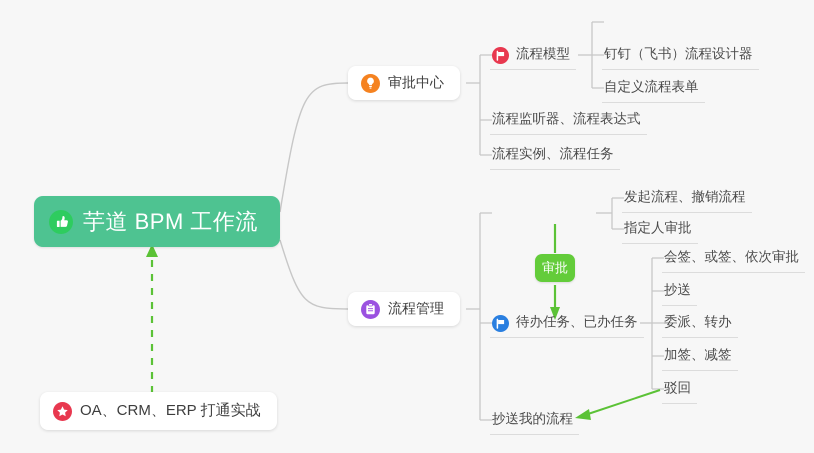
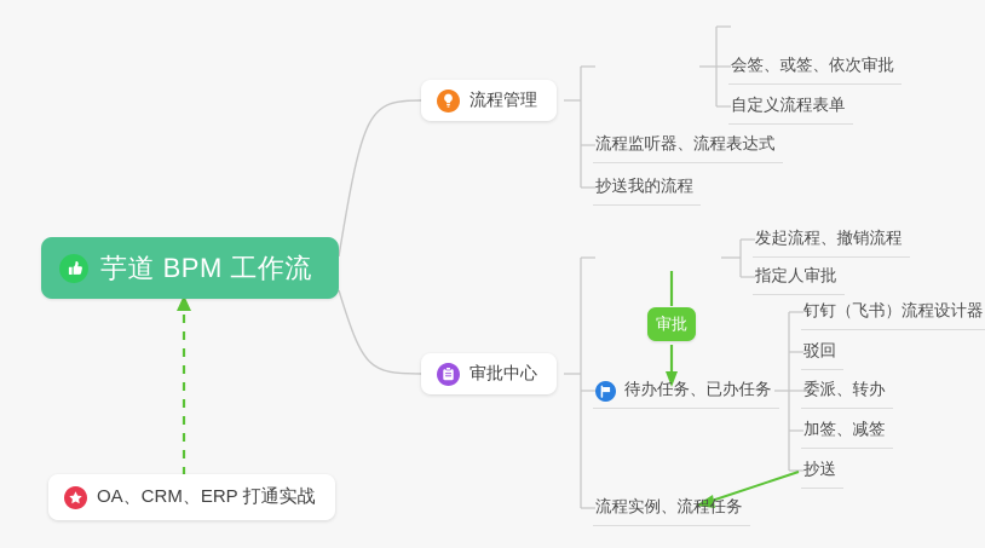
  芋道 BPM 工作流
- 审批中心
+ 流程管理
- 流程模型
- 钉钉（飞书）流程设计器
+ 会签、或签、依次审批
  自定义流程表单
  流程监听器、流程表达式
- 流程实例、流程任务
+ 抄送我的流程
- 流程管理
+ 审批中心
  发起流程、撤销流程
  指定人审批
  审批
  待办任务、已办任务
- 会签、或签、依次审批
+ 钉钉（飞书）流程设计器
- 抄送
+ 驳回
  委派、转办
  加签、减签
- 驳回
+ 抄送
- 抄送我的流程
+ 流程实例、流程任务
  OA、CRM、ERP 打通实战
